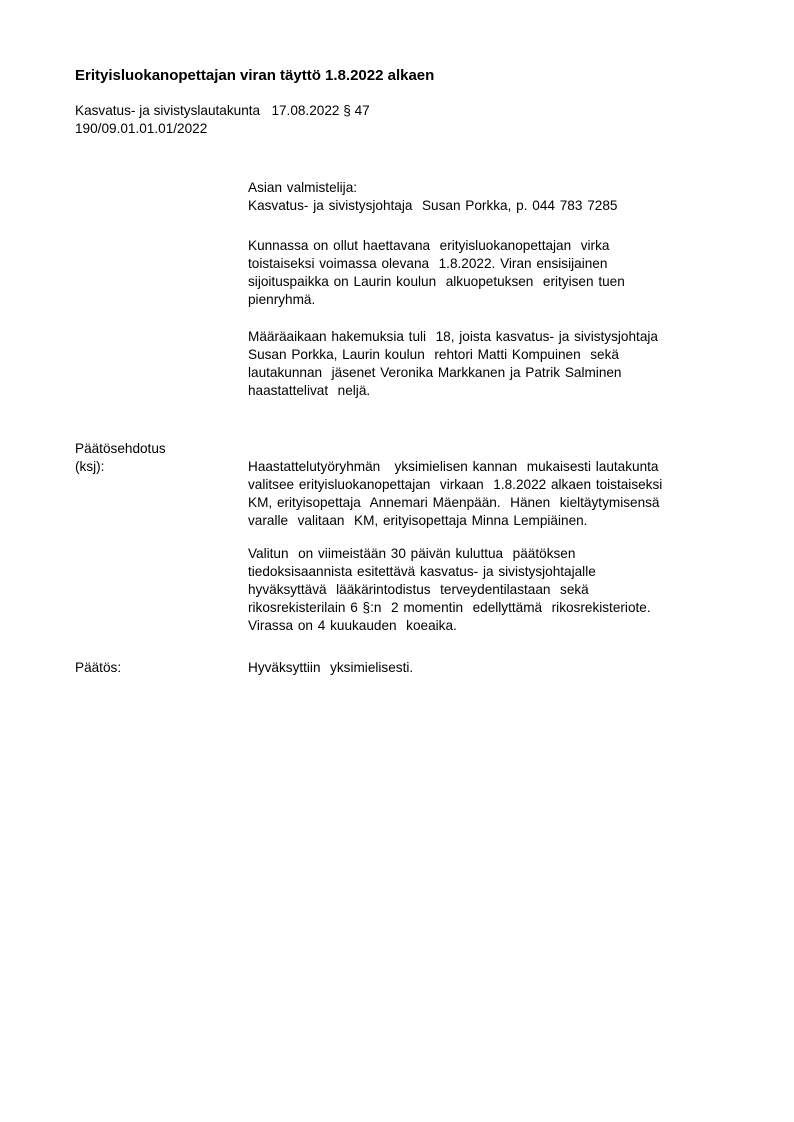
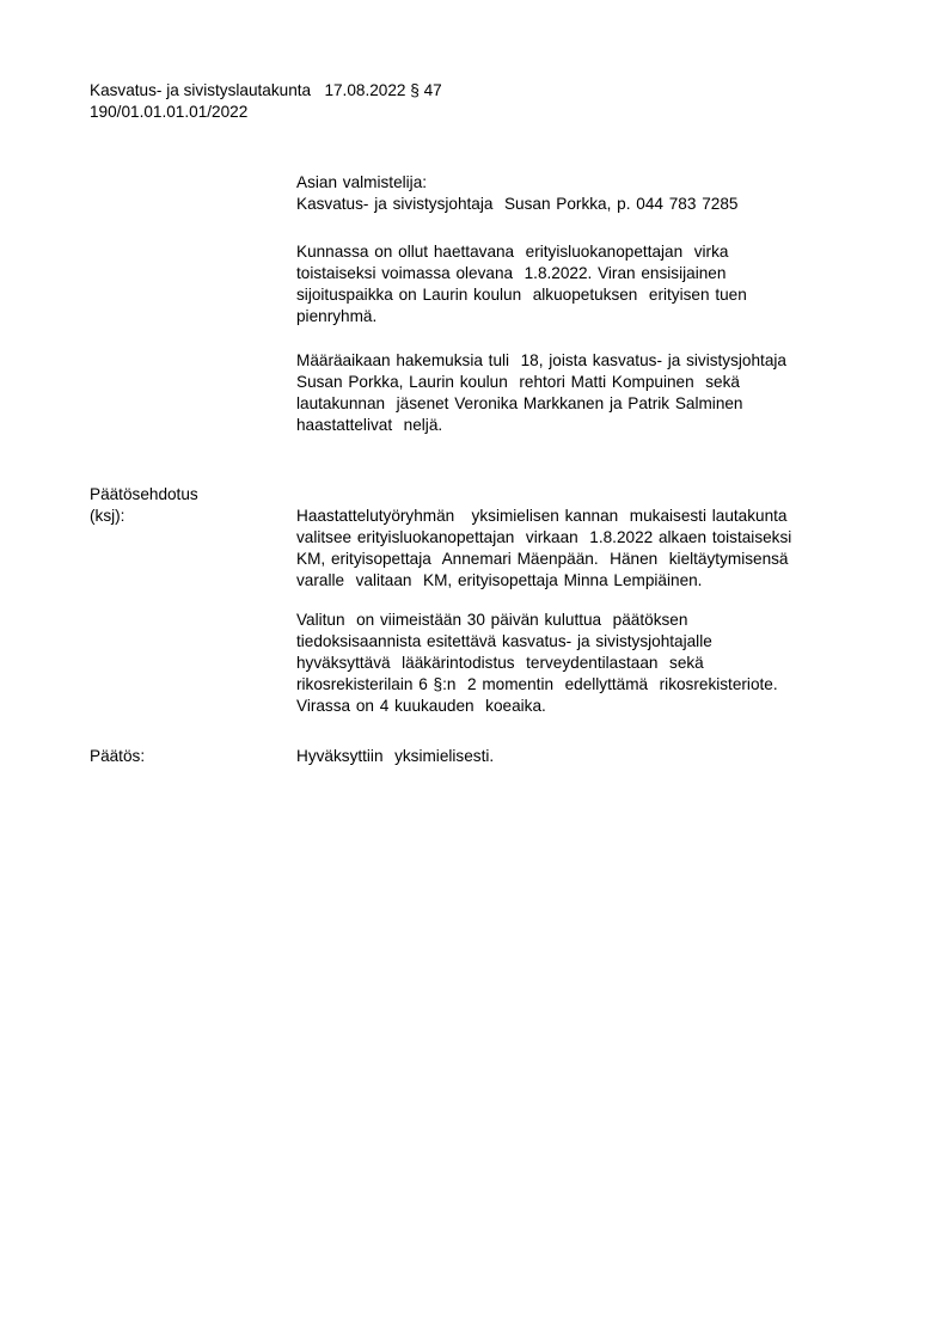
- Erityisluokanopettajan viran täyttö 1.8.2022 alkaen
  Kasvatus- ja sivistyslautakunta 17.08.2022 § 47
- 190/09.01.01.01/2022
+ 190/01.01.01.01/2022
  Asian valmistelija:
  Kasvatus- ja sivistysjohtaja Susan Porkka, p. 044 783 7285
  Kunnassa on ollut haettavana erityisluokanopettajan virka
  toistaiseksi voimassa olevana 1.8.2022. Viran ensisijainen
  sijoituspaikka on Laurin koulun alkuopetuksen erityisen tuen
  pienryhmä.
  Määräaikaan hakemuksia tuli 18, joista kasvatus- ja sivistysjohtaja
  Susan Porkka, Laurin koulun rehtori Matti Kompuinen sekä
  lautakunnan jäsenet Veronika Markkanen ja Patrik Salminen
  haastattelivat neljä.
  Päätösehdotus
  (ksj):
  Haastattelutyöryhmän yksimielisen kannan mukaisesti lautakunta
  valitsee erityisluokanopettajan virkaan 1.8.2022 alkaen toistaiseksi
  KM, erityisopettaja Annemari Mäenpään. Hänen kieltäytymisensä
  varalle valitaan KM, erityisopettaja Minna Lempiäinen.
  Valitun on viimeistään 30 päivän kuluttua päätöksen
  tiedoksisaannista esitettävä kasvatus- ja sivistysjohtajalle
  hyväksyttävä lääkärintodistus terveydentilastaan sekä
  rikosrekisterilain 6 §:n 2 momentin edellyttämä rikosrekisteriote.
  Virassa on 4 kuukauden koeaika.
  Päätös:
  Hyväksyttiin yksimielisesti.
